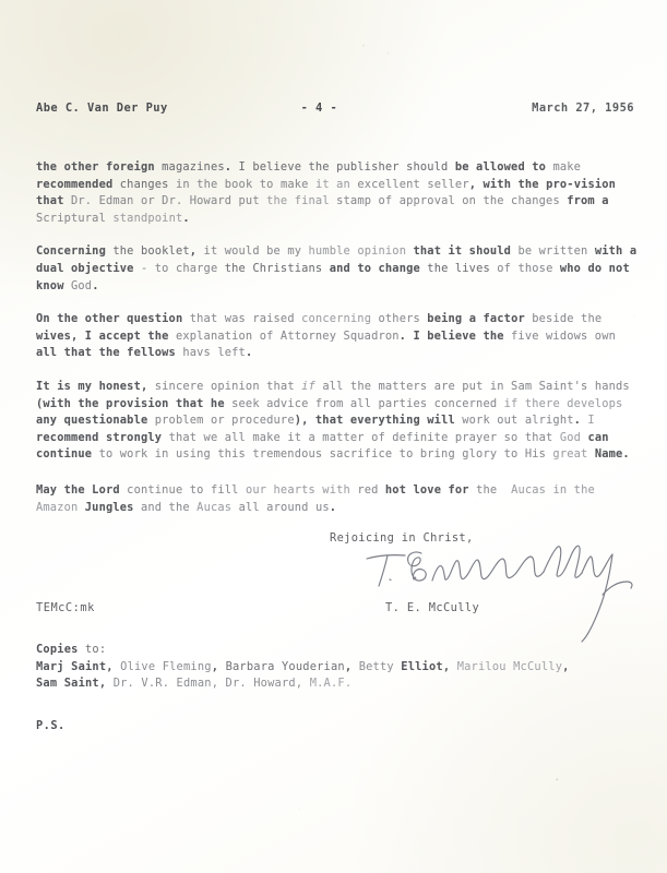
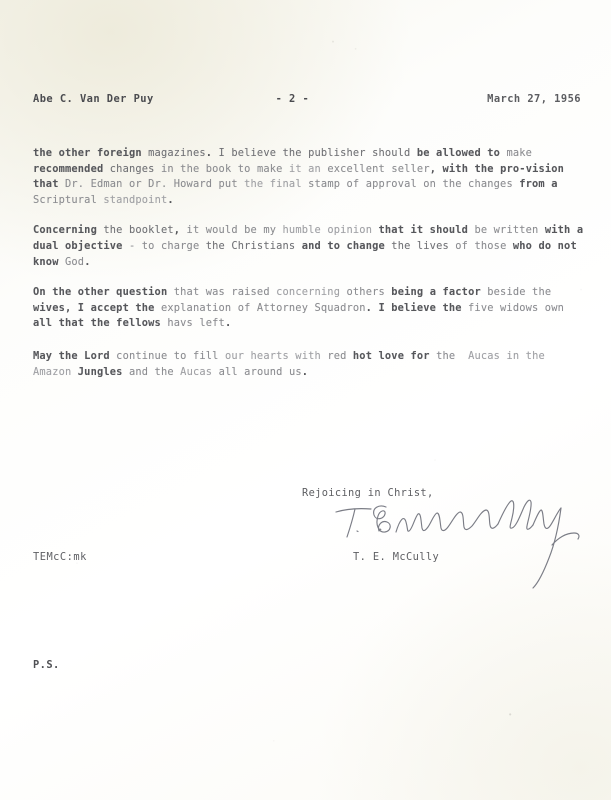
  Abe C. Van Der Puy
- - 4 -
+ - 2 -
  March 27, 1956
  the other foreign magazines. I believe the publisher should be allowed to make recommended changes in the book to make it an excellent seller, with the pro-vision that Dr. Edman or Dr. Howard put the final stamp of approval on the changes from a Scriptural standpoint.
  Concerning the booklet, it would be my humble opinion that it should be written with a dual objective - to charge the Christians and to change the lives of those who do not know God.
  On the other question that was raised concerning others being a factor beside the wives, I accept the explanation of Attorney Squadron. I believe the five widows own all that the fellows havs left.
- It is my honest, sincere opinion that if all the matters are put in Sam Saint's hands (with the provision that he seek advice from all parties concerned if there develops any questionable problem or procedure), that everything will work out alright. I recommend strongly that we all make it a matter of definite prayer so that God can continue to work in using this tremendous sacrifice to bring glory to His great Name.
  May the Lord continue to fill our hearts with red hot love for the Aucas in the Amazon Jungles and the Aucas all around us.
  Rejoicing in Christ,
  T. E. McCully
  TEMcC:mk
- Copies to:
- Marj Saint, Olive Fleming, Barbara Youderian, Betty Elliot, Marilou McCully,
- Sam Saint, Dr. V.R. Edman, Dr. Howard, M.A.F.
  P.S.
